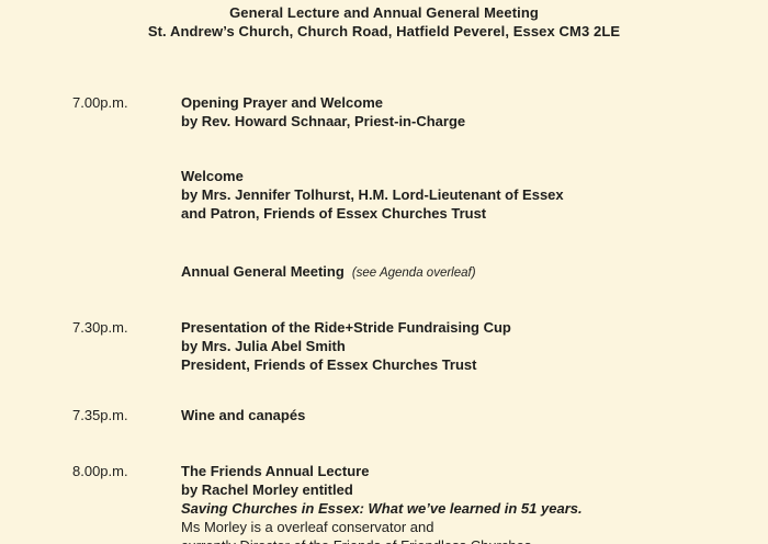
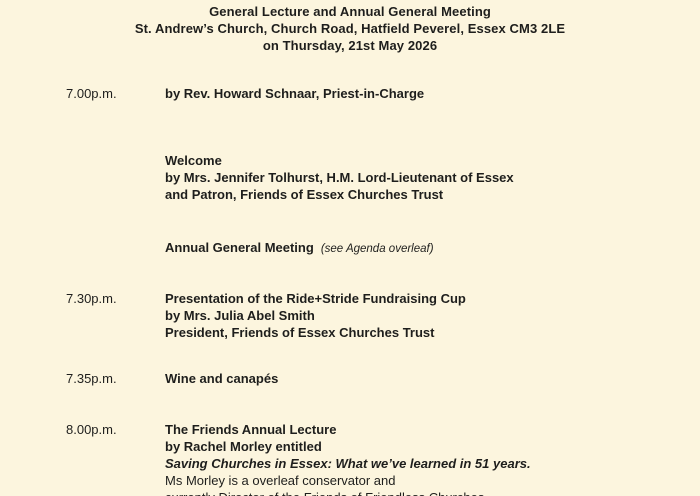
  General Lecture and Annual General Meeting
  St. Andrew’s Church, Church Road, Hatfield Peverel, Essex CM3 2LE
+ on Thursday, 21st May 2026
  7.00p.m.
- Opening Prayer and Welcome
  by Rev. Howard Schnaar, Priest-in-Charge
  Welcome
  by Mrs. Jennifer Tolhurst, H.M. Lord-Lieutenant of Essex
  and Patron, Friends of Essex Churches Trust
  Annual General Meeting (see Agenda overleaf)
  7.30p.m.
  Presentation of the Ride+Stride Fundraising Cup
  by Mrs. Julia Abel Smith
  President, Friends of Essex Churches Trust
  7.35p.m.
  Wine and canapés
  8.00p.m.
  The Friends Annual Lecture
  by Rachel Morley entitled
  Saving Churches in Essex: What we’ve learned in 51 years.
  Ms Morley is a overleaf conservator and
